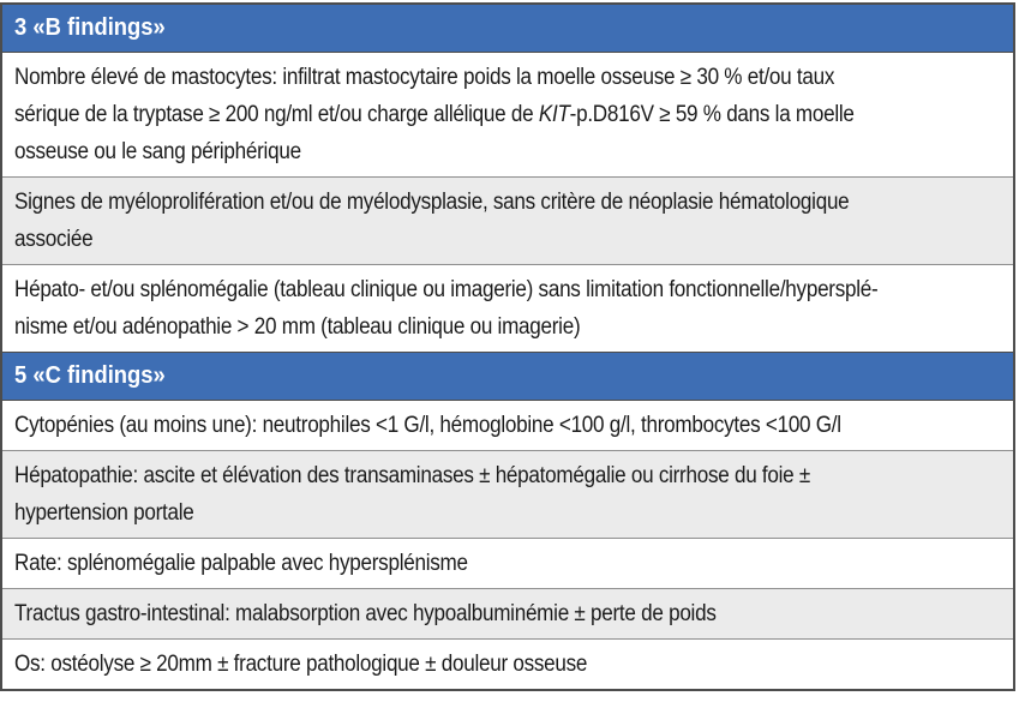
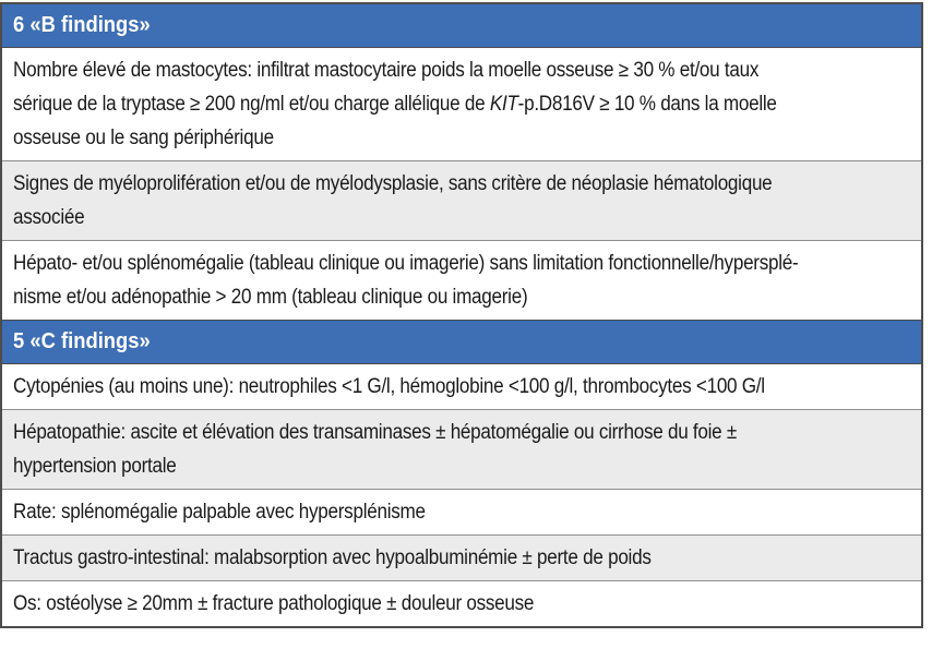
- 3 «B findings»
+ 6 «B findings»
  Nombre élevé de mastocytes: infiltrat mastocytaire poids la moelle osseuse ≥ 30 % et/ou taux
- sérique de la tryptase ≥ 200 ng/ml et/ou charge allélique de KIT-p.D816V ≥ 59 % dans la moelle
+ sérique de la tryptase ≥ 200 ng/ml et/ou charge allélique de KIT-p.D816V ≥ 10 % dans la moelle
  osseuse ou le sang périphérique
  Signes de myéloprolifération et/ou de myélodysplasie, sans critère de néoplasie hématologique
  associée
  Hépato- et/ou splénomégalie (tableau clinique ou imagerie) sans limitation fonctionnelle/hypersplé-
  nisme et/ou adénopathie > 20 mm (tableau clinique ou imagerie)
  5 «C findings»
  Cytopénies (au moins une): neutrophiles <1 G/l, hémoglobine <100 g/l, thrombocytes <100 G/l
  Hépatopathie: ascite et élévation des transaminases ± hépatomégalie ou cirrhose du foie ±
  hypertension portale
  Rate: splénomégalie palpable avec hypersplénisme
  Tractus gastro-intestinal: malabsorption avec hypoalbuminémie ± perte de poids
  Os: ostéolyse ≥ 20mm ± fracture pathologique ± douleur osseuse
